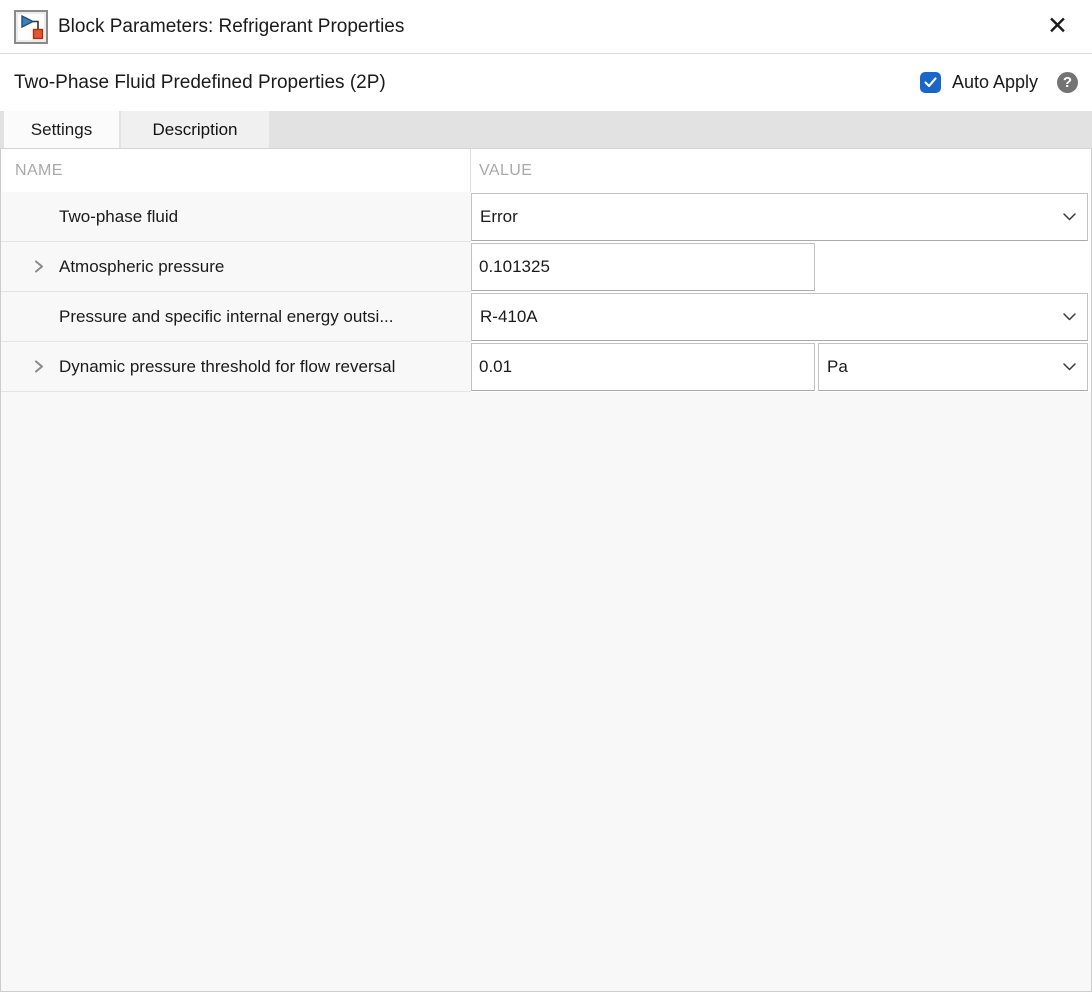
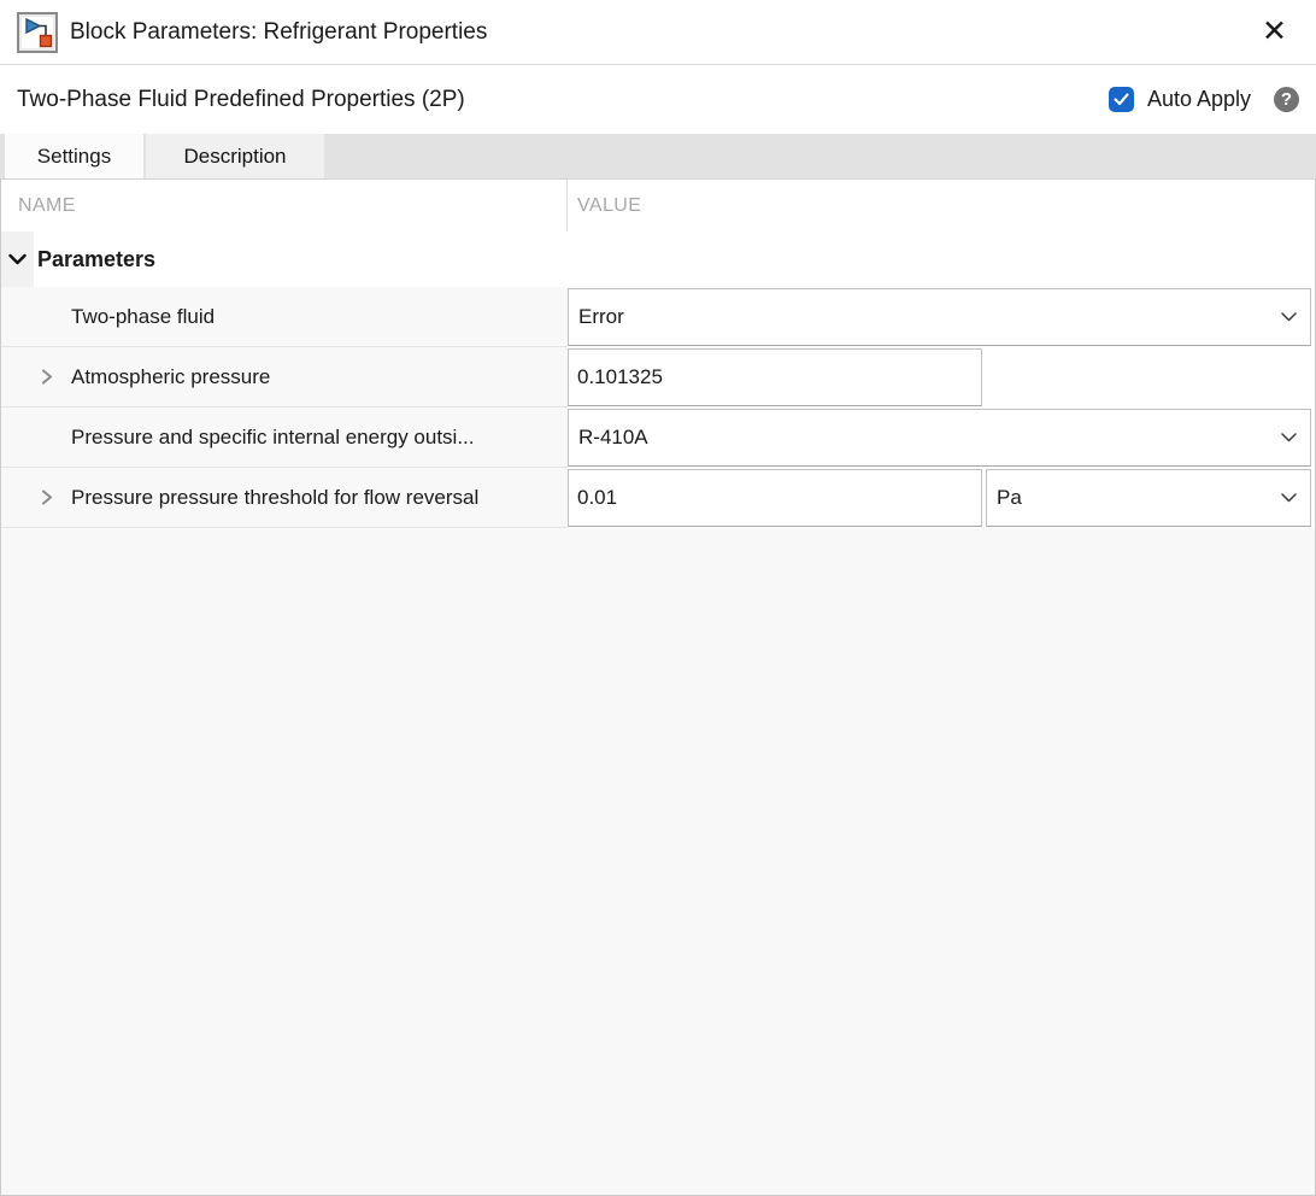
  Block Parameters: Refrigerant Properties
  ✕
  Two-Phase Fluid Predefined Properties (2P)
  Auto Apply
  ?
  Settings
  Description
  NAME
  VALUE
+ Parameters
  Two-phase fluid
  Error
  Atmospheric pressure
  0.101325
  Pressure and specific internal energy outsi...
  R-410A
- Dynamic pressure threshold for flow reversal
+ Pressure pressure threshold for flow reversal
  0.01
  Pa
